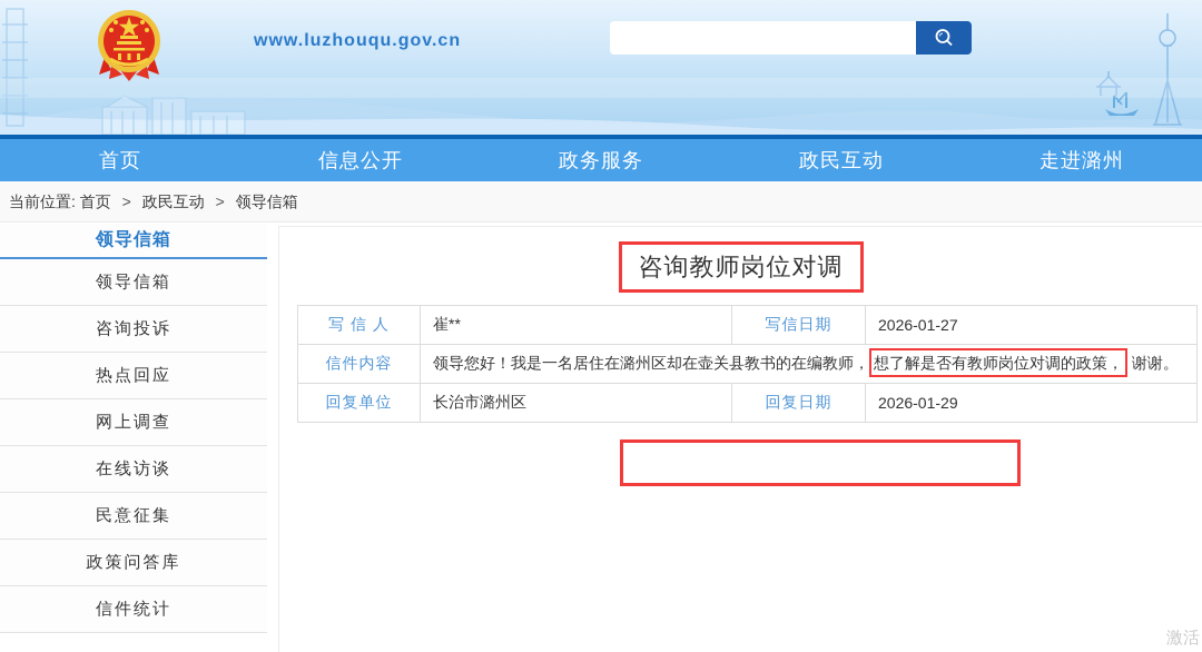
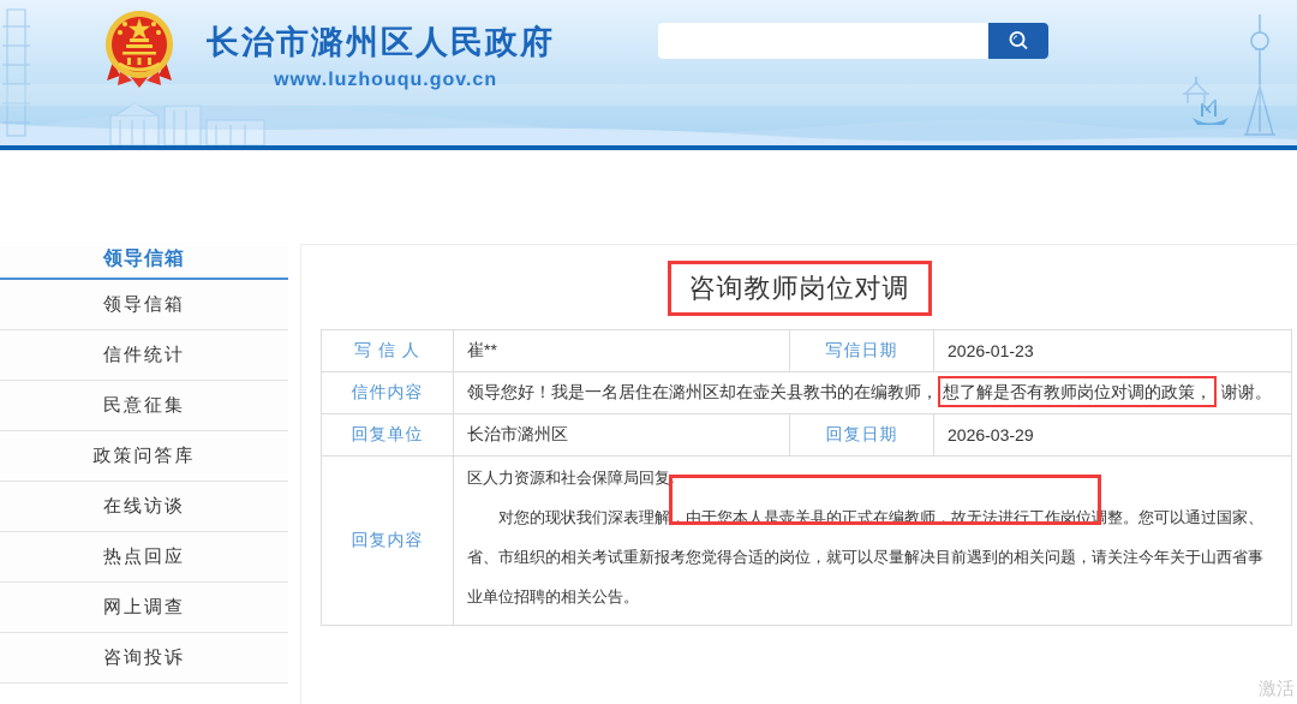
+ 长治市潞州区人民政府
  www.luzhouqu.gov.cn
- 首页
- 信息公开
- 政务服务
- 政民互动
- 走进潞州
- 当前位置: 首页 > 政民互动 > 领导信箱
  领导信箱
  领导信箱
- 咨询投诉
+ 信件统计
- 热点回应
+ 民意征集
- 网上调查
+ 政策问答库
  在线访谈
- 民意征集
+ 热点回应
- 政策问答库
+ 网上调查
- 信件统计
+ 咨询投诉
  咨询教师岗位对调
- 写 信 人	崔**	写信日期	2026-01-27
+ 写 信 人	崔**	写信日期	2026-01-23
  信件内容	领导您好！我是一名居住在潞州区却在壶关县教书的在编教师， 想了解是否有教师岗位对调的政策， 谢谢。
- 回复单位	长治市潞州区	回复日期	2026-01-29
+ 回复单位	长治市潞州区	回复日期	2026-03-29
+ 回复内容	区人力资源和社会保障局回复. 对您的现状我们深表理解，由于您本人是壶关县的正式在编教师，故无法进行工作岗位调整。您可以通过国家、省、市组织的相关考试重新报考您觉得合适的岗位，就可以尽量解决目前遇到的相关问题，请关注今年关于山西省事业单位招聘的相关公告。
  激活
